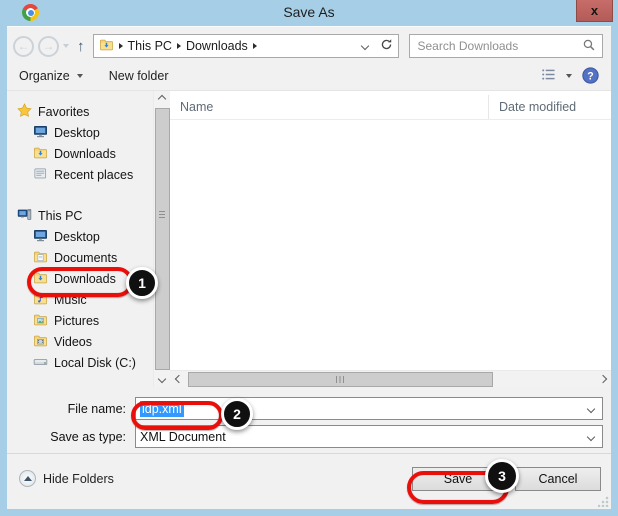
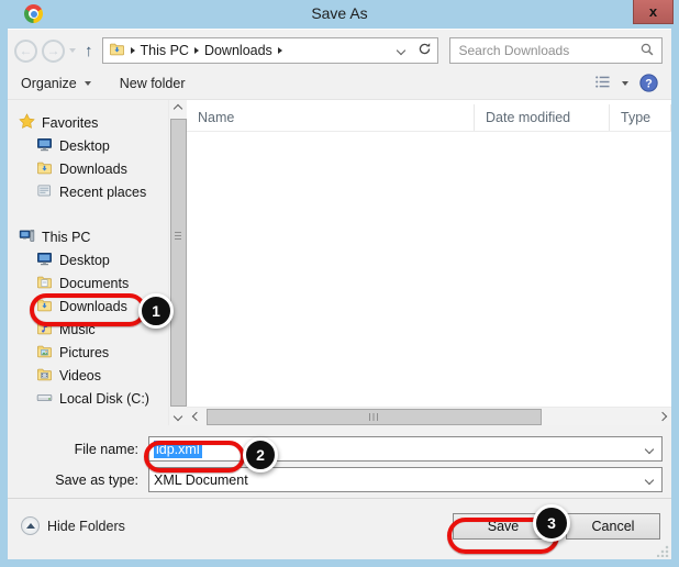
  Save As
  x
  ←
  →
  ↑
  This PC
  Downloads
  Search Downloads
  Organize
  New folder
  ?
  Favorites
  Desktop
  Downloads
  Recent places
  This PC
  Desktop
  Documents
  Downloads
  Music
  Pictures
  Videos
  Local Disk (C:)
  Name
  Date modified
+ Type
  File name:
  idp.xml
  Save as type:
  XML Document
  Hide Folders
  Save
  Cancel
  1
  2
  3
